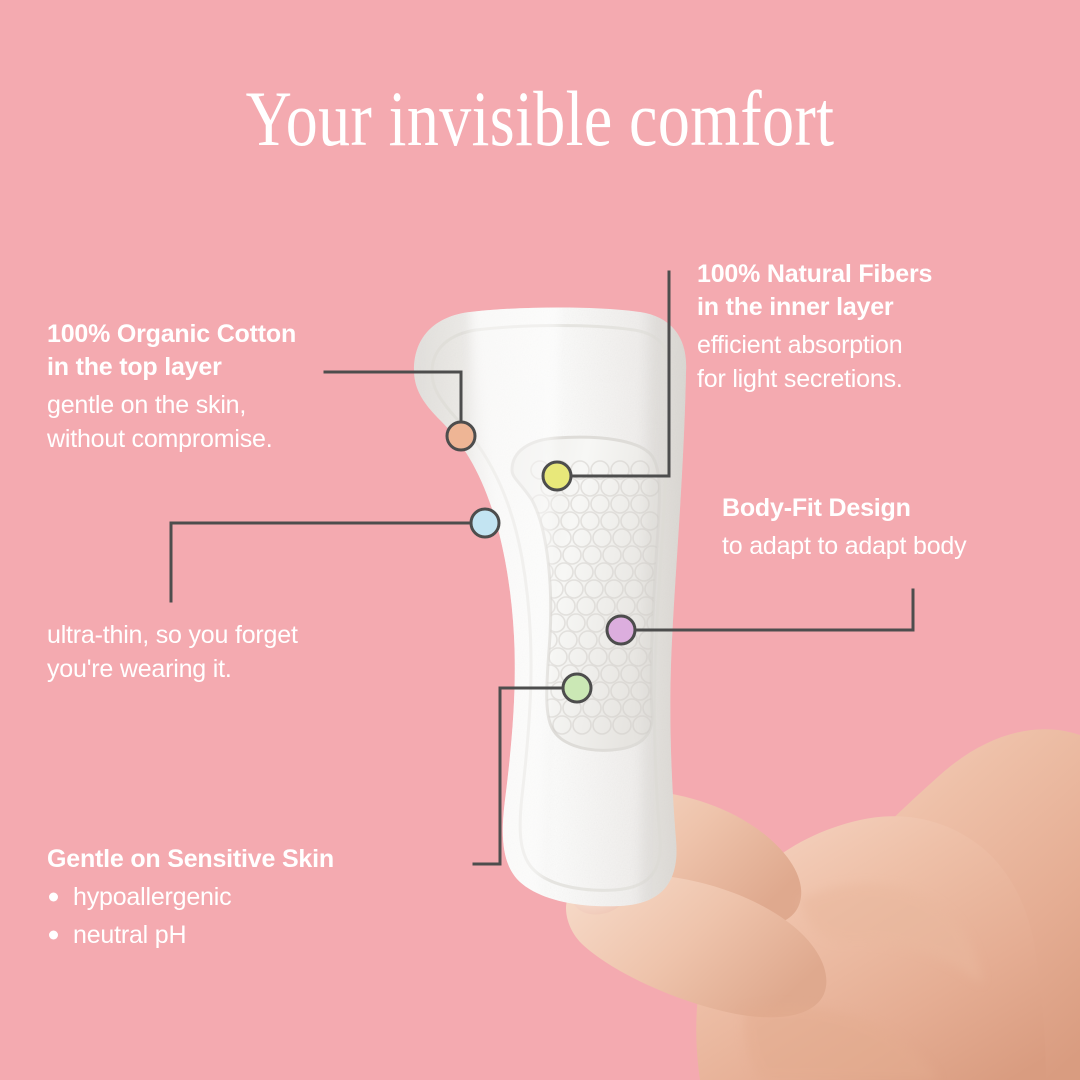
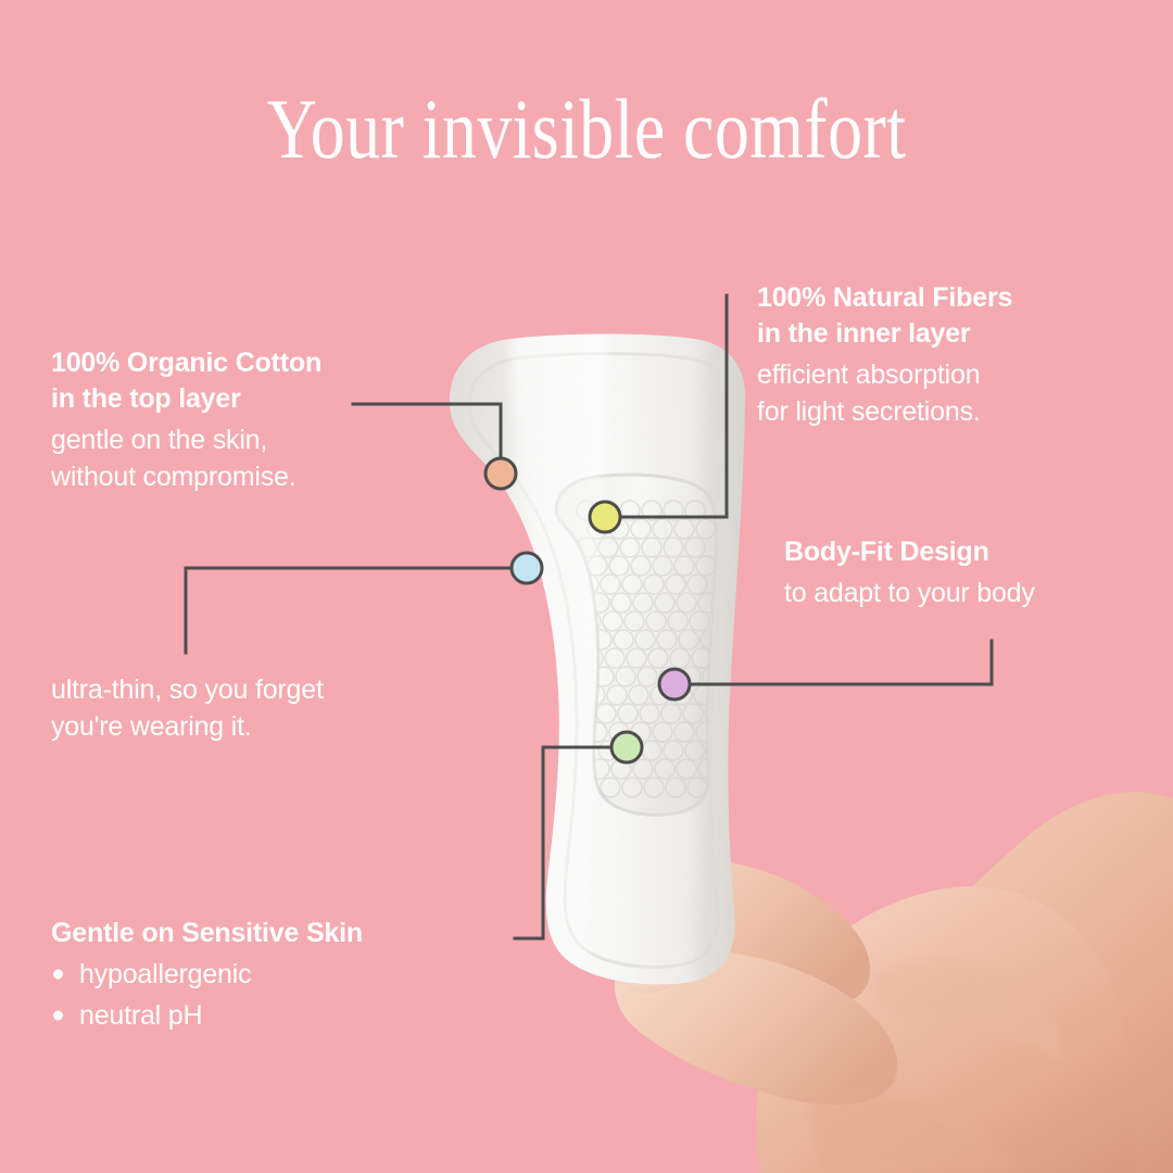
  Your invisible comfort
  100% Organic Cotton
  in the top layer
  gentle on the skin,
  without compromise.
  100% Natural Fibers
  in the inner layer
  efficient absorption
  for light secretions.
  ultra-thin, so you forget
  you're wearing it.
  Body-Fit Design
- to adapt to adapt body
+ to adapt to your body
  Gentle on Sensitive Skin
  hypoallergenic
  neutral pH
